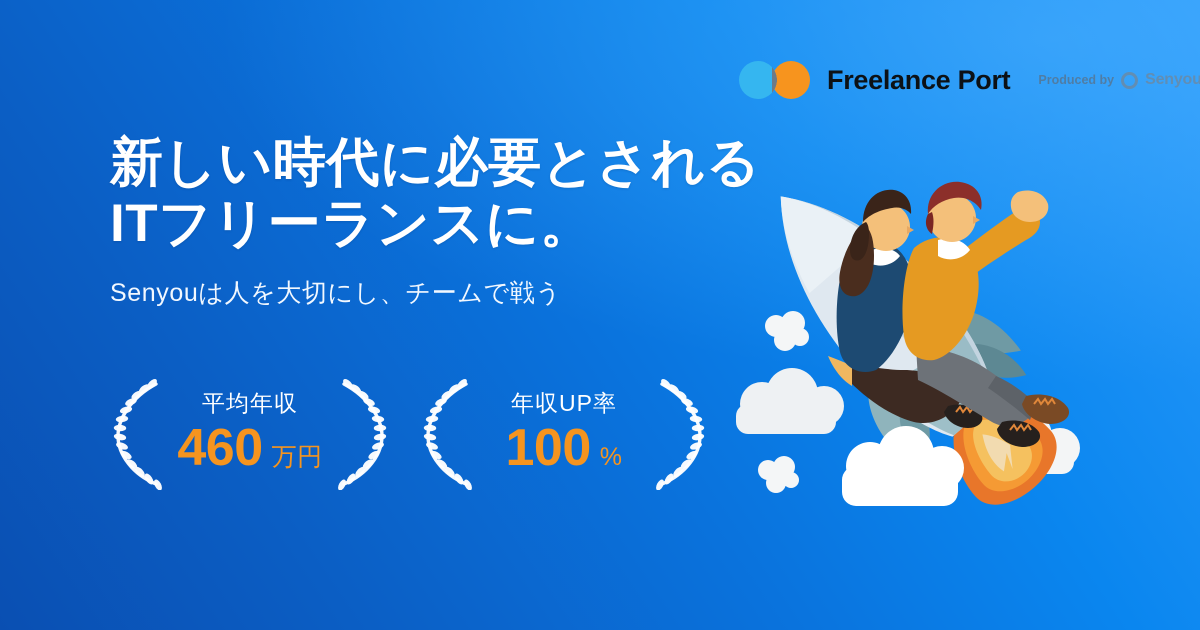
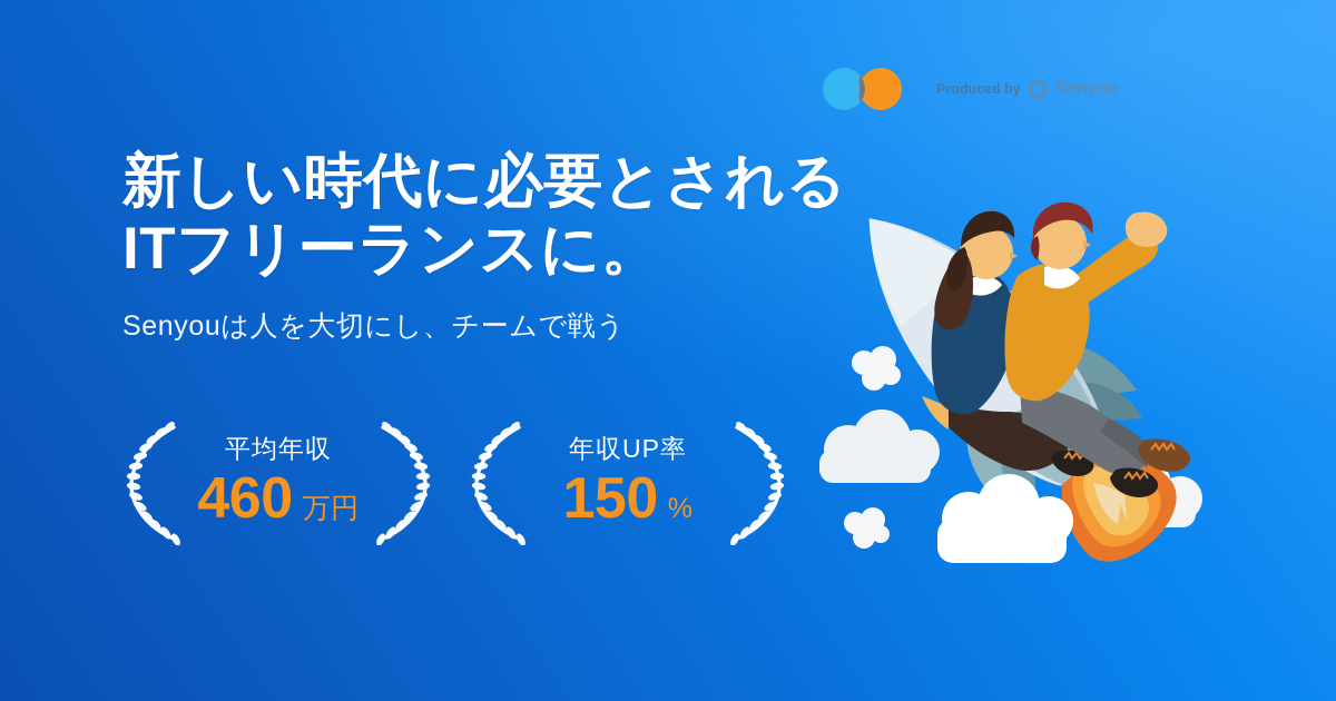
- Freelance Port
  Produced by
  Senyou
  新しい時代に必要とされる
  ITフリーランスに。
  Senyouは人を大切にし、チームで戦う
  平均年収
  460
  万円
  年収UP率
- 100
+ 150
  %
